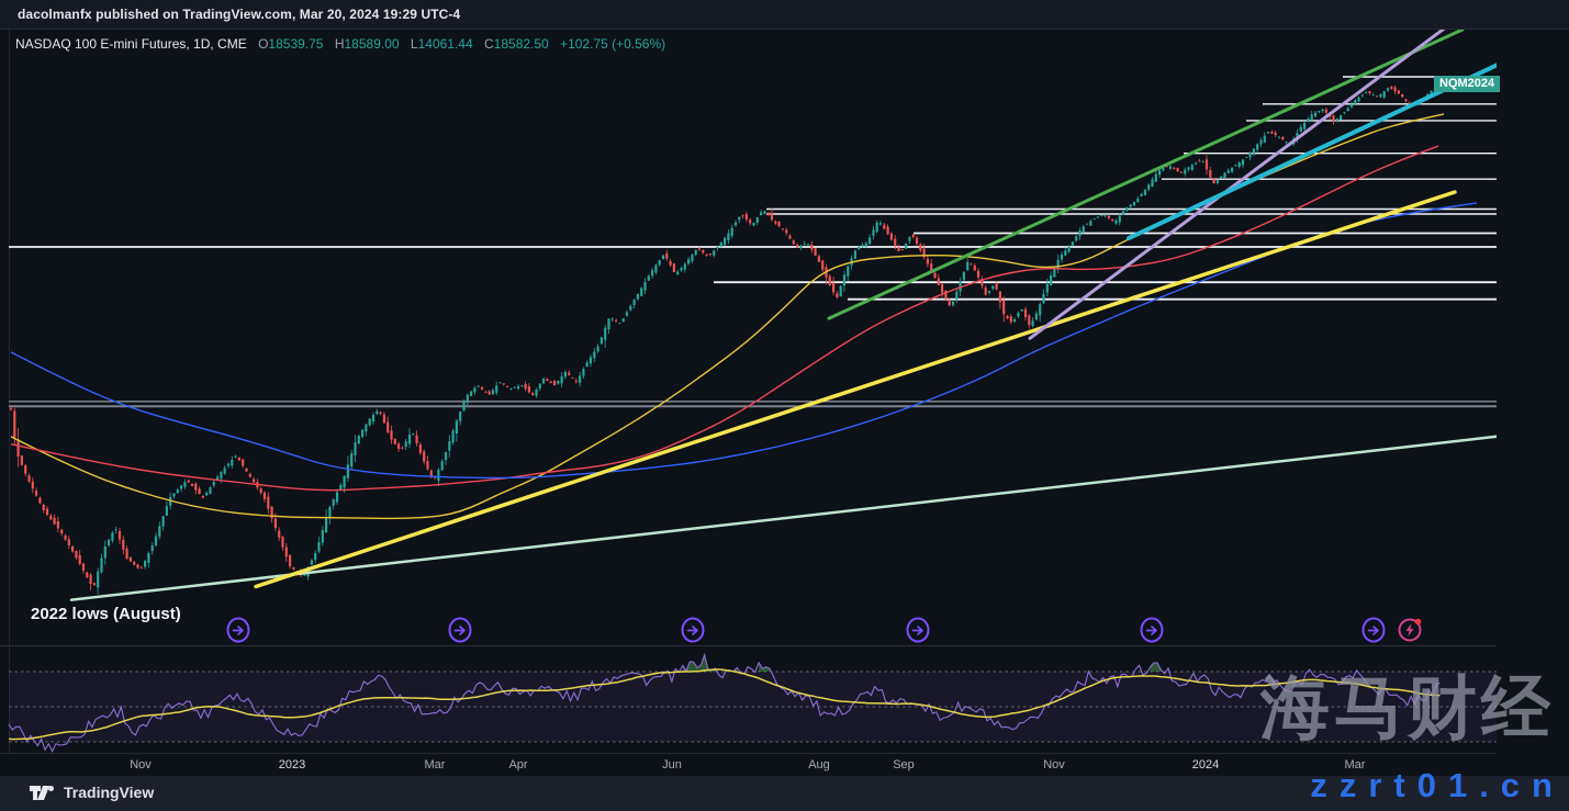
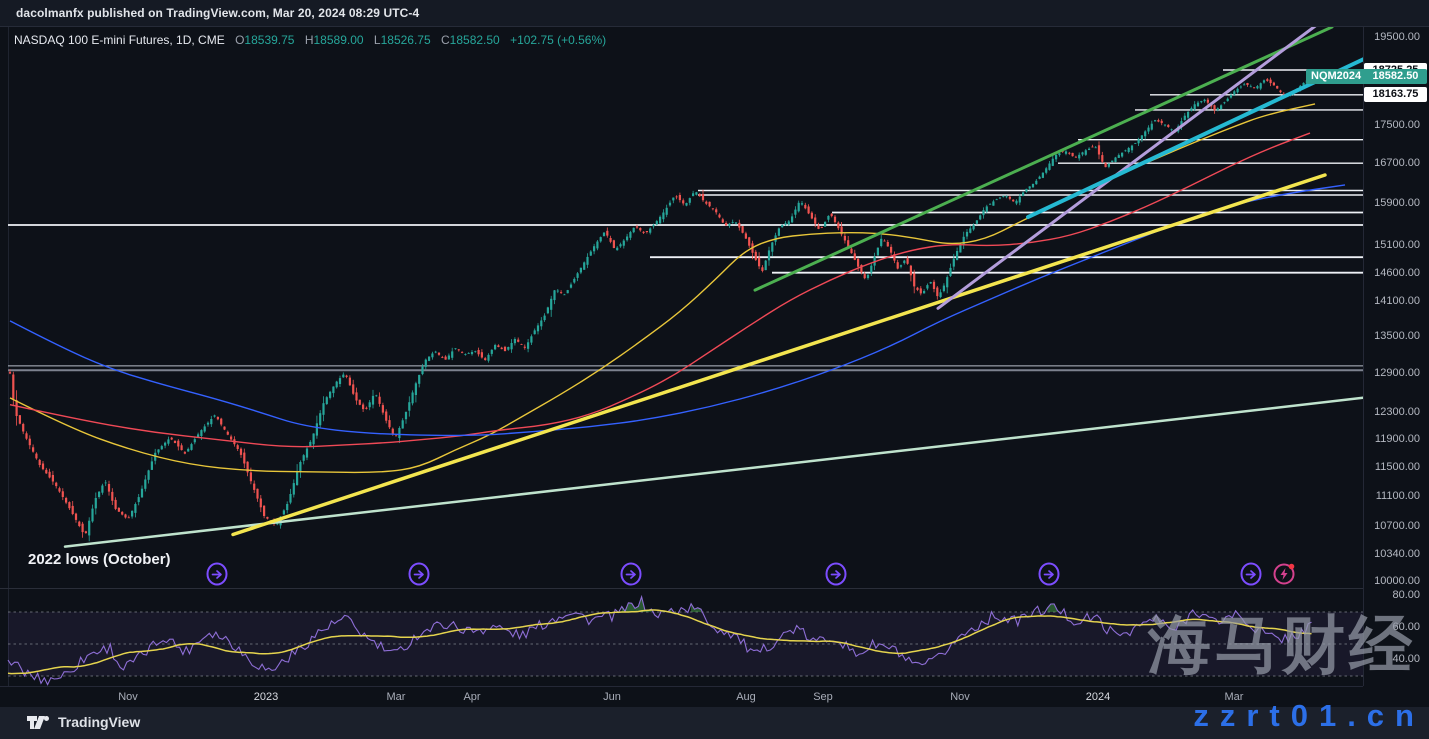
- dacolmanfx published on TradingView.com, Mar 20, 2024 19:29 UTC-4
+ dacolmanfx published on TradingView.com, Mar 20, 2024 08:29 UTC-4
- NASDAQ 100 E-mini Futures, 1D, CME O18539.75 H18589.00 L14061.44 C18582.50 +102.75 (+0.56%)
+ NASDAQ 100 E-mini Futures, 1D, CME O18539.75 H18589.00 L18526.75 C18582.50 +102.75 (+0.56%)
- 2022 lows (August)
+ 2022 lows (October)
  NQM2024
+ 80.00
+ 60.00
+ 40.00
+ 19500.00
+ 17500.00
+ 16700.00
+ 15900.00
+ 15100.00
+ 14600.00
+ 14100.00
+ 13500.00
+ 12900.00
+ 12300.00
+ 11900.00
+ 11500.00
+ 11100.00
+ 10700.00
+ 10340.00
+ 10000.00
+ 18582.50
+ 18163.75
  Nov
  2023
  Mar
  Apr
  Jun
  Aug
  Sep
  Nov
  2024
  Mar
  TradingView
  海马财经
  zzrt01.cn
